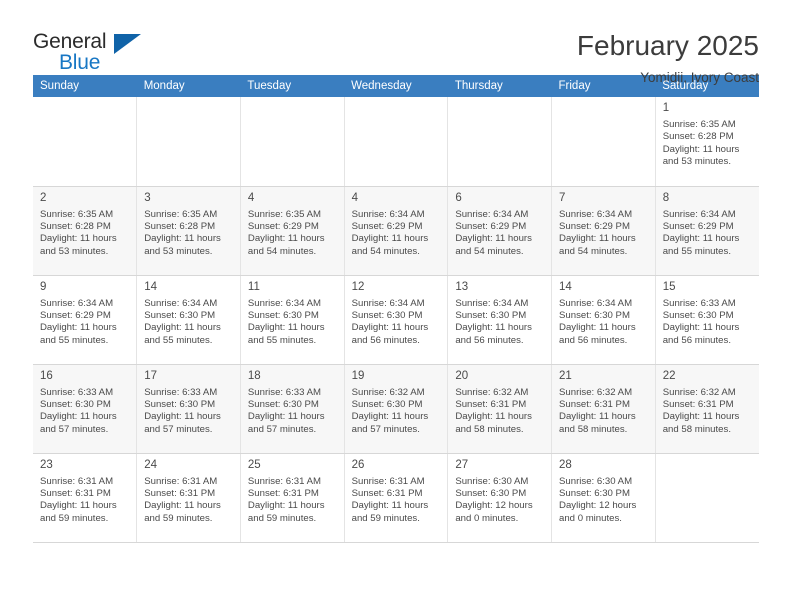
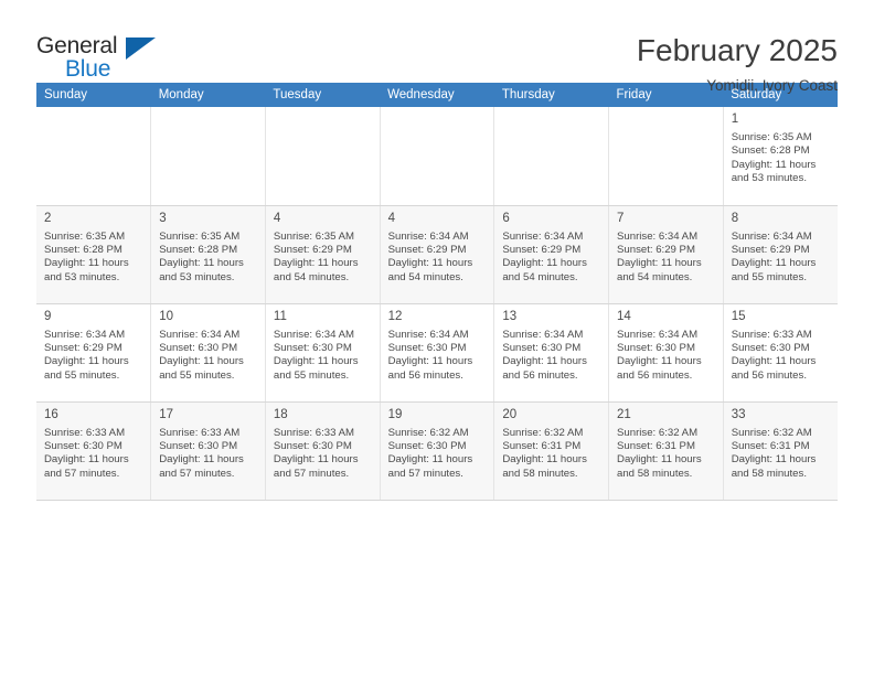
  General
  Blue
  February 2025
  Yomidji, Ivory Coast
  Sunday	Monday	Tuesday	Wednesday	Thursday	Friday	Saturday
  						1Sunrise: 6:35 AMSunset: 6:28 PMDaylight: 11 hoursand 53 minutes.
  2Sunrise: 6:35 AMSunset: 6:28 PMDaylight: 11 hoursand 53 minutes.	3Sunrise: 6:35 AMSunset: 6:28 PMDaylight: 11 hoursand 53 minutes.	4Sunrise: 6:35 AMSunset: 6:29 PMDaylight: 11 hoursand 54 minutes.	4Sunrise: 6:34 AMSunset: 6:29 PMDaylight: 11 hoursand 54 minutes.	6Sunrise: 6:34 AMSunset: 6:29 PMDaylight: 11 hoursand 54 minutes.	7Sunrise: 6:34 AMSunset: 6:29 PMDaylight: 11 hoursand 54 minutes.	8Sunrise: 6:34 AMSunset: 6:29 PMDaylight: 11 hoursand 55 minutes.
- 9Sunrise: 6:34 AMSunset: 6:29 PMDaylight: 11 hoursand 55 minutes.	14Sunrise: 6:34 AMSunset: 6:30 PMDaylight: 11 hoursand 55 minutes.	11Sunrise: 6:34 AMSunset: 6:30 PMDaylight: 11 hoursand 55 minutes.	12Sunrise: 6:34 AMSunset: 6:30 PMDaylight: 11 hoursand 56 minutes.	13Sunrise: 6:34 AMSunset: 6:30 PMDaylight: 11 hoursand 56 minutes.	14Sunrise: 6:34 AMSunset: 6:30 PMDaylight: 11 hoursand 56 minutes.	15Sunrise: 6:33 AMSunset: 6:30 PMDaylight: 11 hoursand 56 minutes.
+ 9Sunrise: 6:34 AMSunset: 6:29 PMDaylight: 11 hoursand 55 minutes.	10Sunrise: 6:34 AMSunset: 6:30 PMDaylight: 11 hoursand 55 minutes.	11Sunrise: 6:34 AMSunset: 6:30 PMDaylight: 11 hoursand 55 minutes.	12Sunrise: 6:34 AMSunset: 6:30 PMDaylight: 11 hoursand 56 minutes.	13Sunrise: 6:34 AMSunset: 6:30 PMDaylight: 11 hoursand 56 minutes.	14Sunrise: 6:34 AMSunset: 6:30 PMDaylight: 11 hoursand 56 minutes.	15Sunrise: 6:33 AMSunset: 6:30 PMDaylight: 11 hoursand 56 minutes.
- 16Sunrise: 6:33 AMSunset: 6:30 PMDaylight: 11 hoursand 57 minutes.	17Sunrise: 6:33 AMSunset: 6:30 PMDaylight: 11 hoursand 57 minutes.	18Sunrise: 6:33 AMSunset: 6:30 PMDaylight: 11 hoursand 57 minutes.	19Sunrise: 6:32 AMSunset: 6:30 PMDaylight: 11 hoursand 57 minutes.	20Sunrise: 6:32 AMSunset: 6:31 PMDaylight: 11 hoursand 58 minutes.	21Sunrise: 6:32 AMSunset: 6:31 PMDaylight: 11 hoursand 58 minutes.	22Sunrise: 6:32 AMSunset: 6:31 PMDaylight: 11 hoursand 58 minutes.
+ 16Sunrise: 6:33 AMSunset: 6:30 PMDaylight: 11 hoursand 57 minutes.	17Sunrise: 6:33 AMSunset: 6:30 PMDaylight: 11 hoursand 57 minutes.	18Sunrise: 6:33 AMSunset: 6:30 PMDaylight: 11 hoursand 57 minutes.	19Sunrise: 6:32 AMSunset: 6:30 PMDaylight: 11 hoursand 57 minutes.	20Sunrise: 6:32 AMSunset: 6:31 PMDaylight: 11 hoursand 58 minutes.	21Sunrise: 6:32 AMSunset: 6:31 PMDaylight: 11 hoursand 58 minutes.	33Sunrise: 6:32 AMSunset: 6:31 PMDaylight: 11 hoursand 58 minutes.
- 23Sunrise: 6:31 AMSunset: 6:31 PMDaylight: 11 hoursand 59 minutes.	24Sunrise: 6:31 AMSunset: 6:31 PMDaylight: 11 hoursand 59 minutes.	25Sunrise: 6:31 AMSunset: 6:31 PMDaylight: 11 hoursand 59 minutes.	26Sunrise: 6:31 AMSunset: 6:31 PMDaylight: 11 hoursand 59 minutes.	27Sunrise: 6:30 AMSunset: 6:30 PMDaylight: 12 hoursand 0 minutes.	28Sunrise: 6:30 AMSunset: 6:30 PMDaylight: 12 hoursand 0 minutes.
